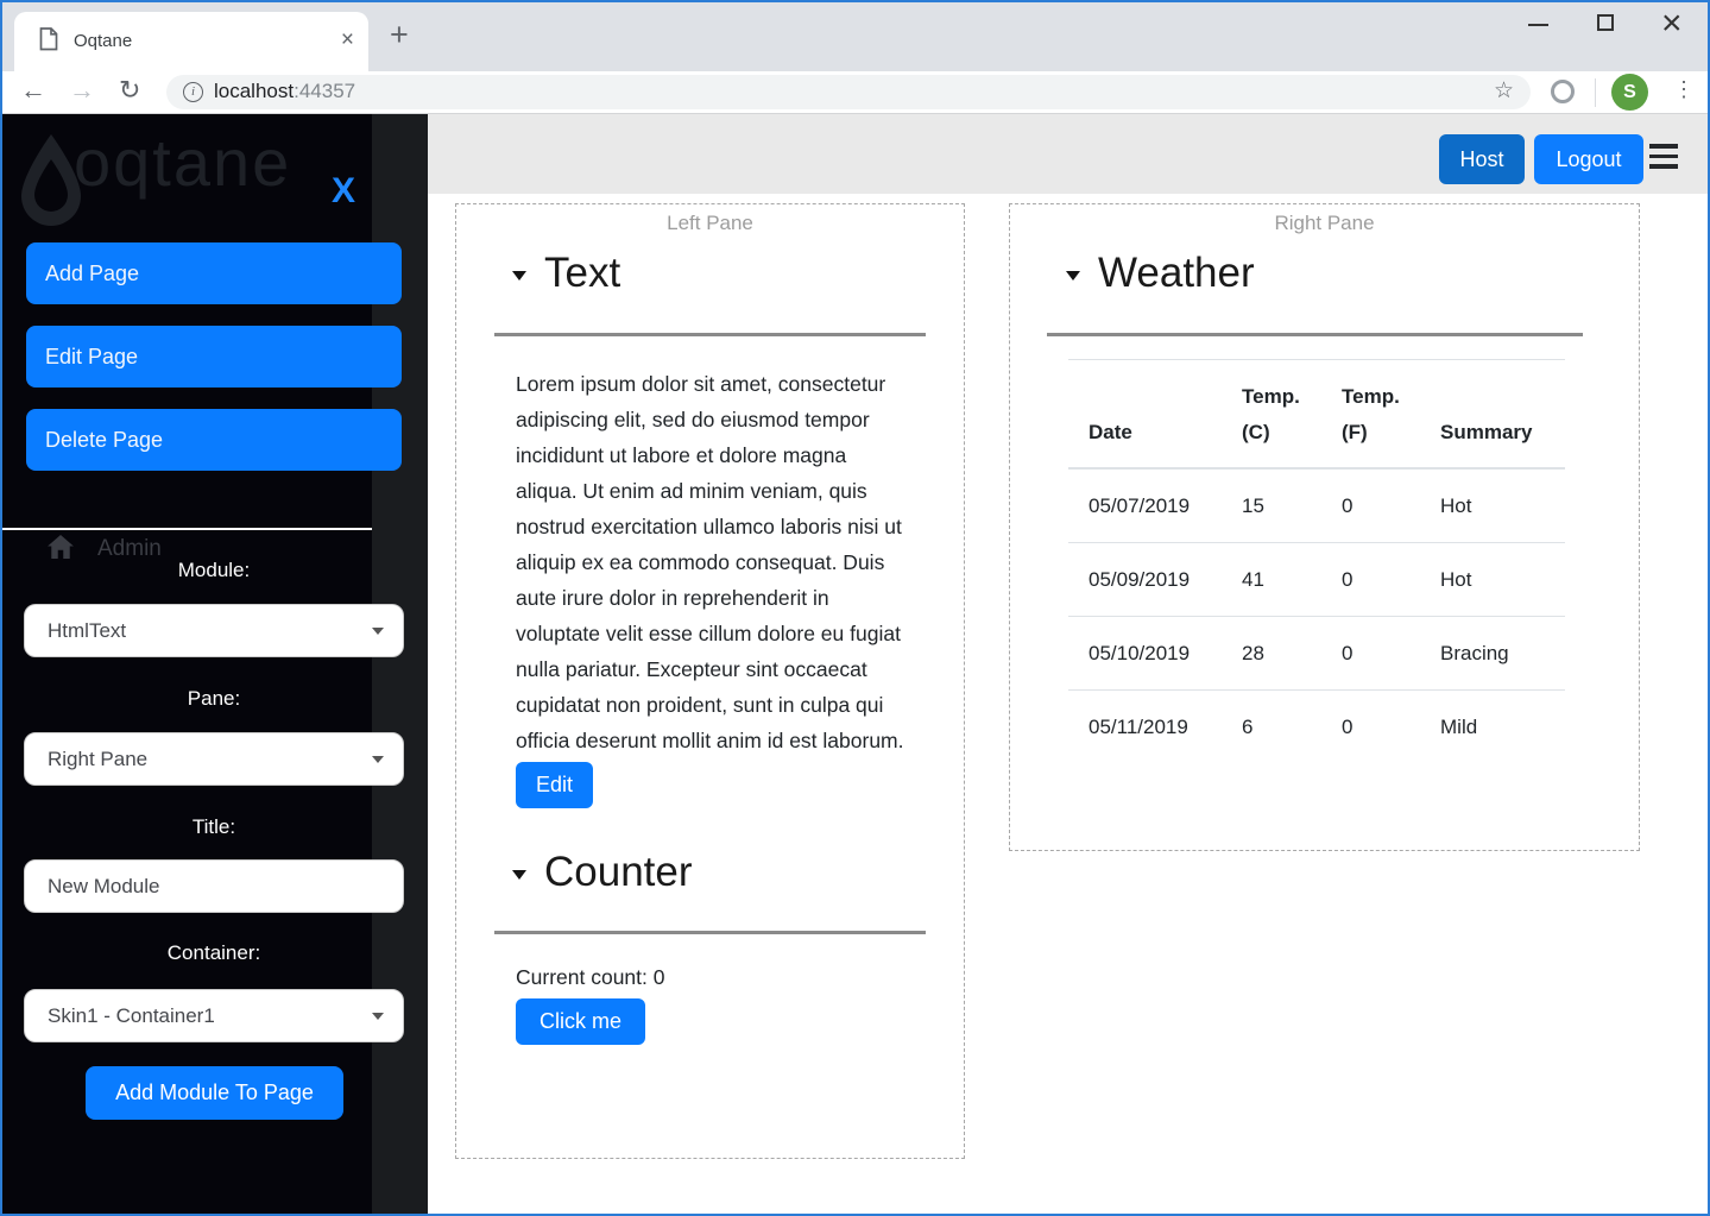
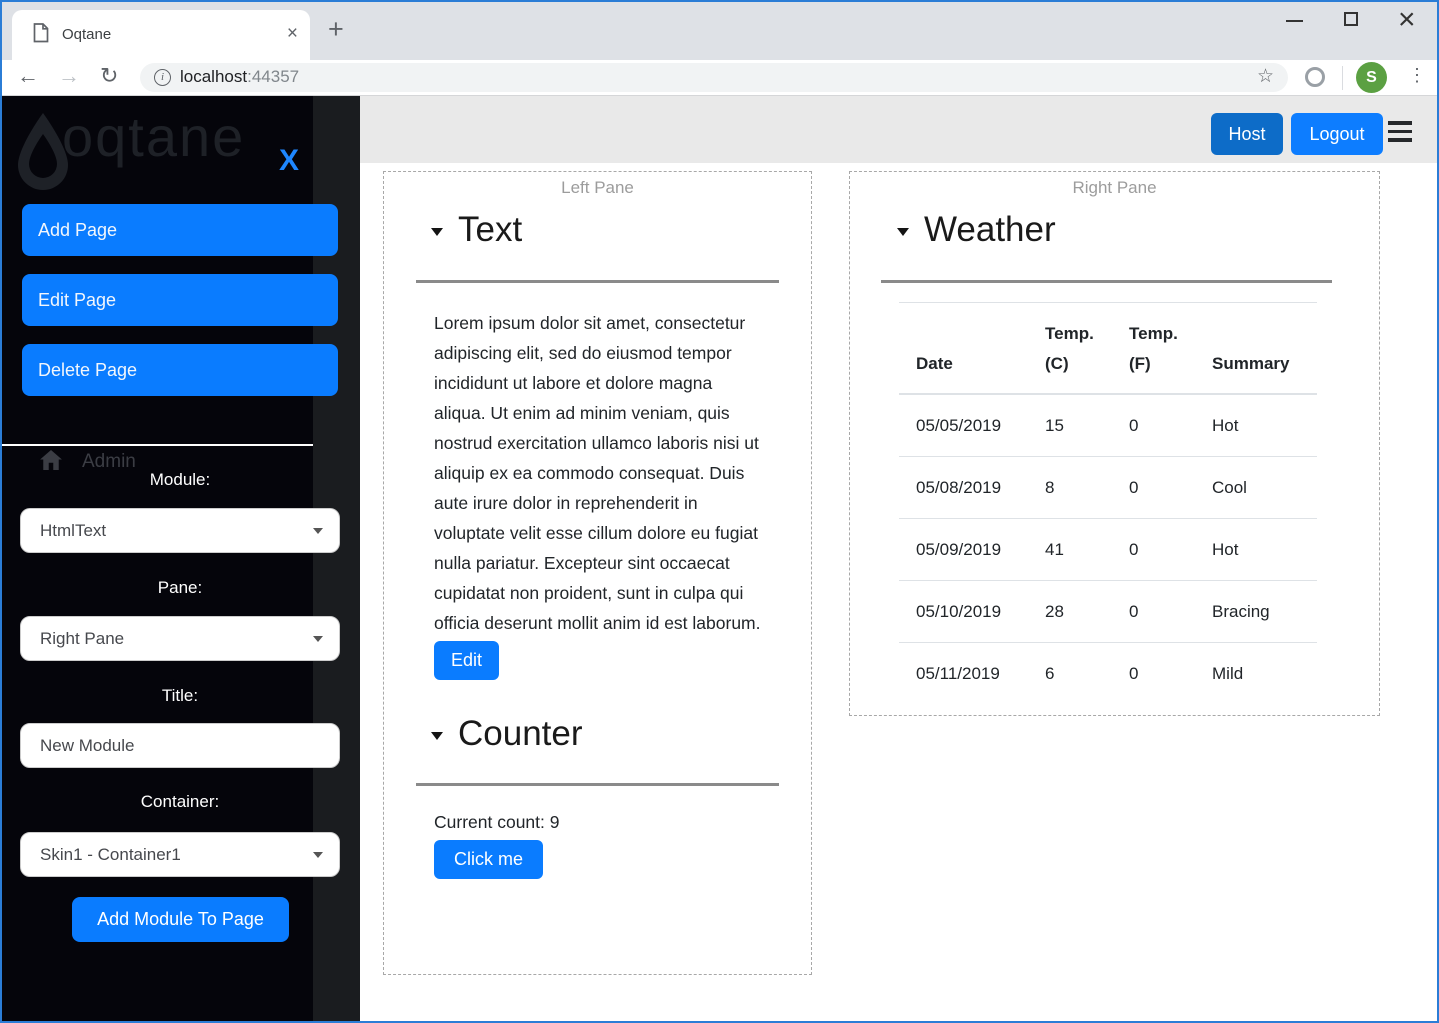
  Oqtane
  ×
  +
  ×
  ←
  →
  ↻
  i
  localhost:44357
  ☆
  S
  ⋮
  Host
  Logout
  oqtane
  Admin
  X
  Add Page
  Edit Page
  Delete Page
  Module:
  HtmlText
  Pane:
  Right Pane
  Title:
  New Module
  Container:
  Skin1 - Container1
  Add Module To Page
  Left Pane
  Text
  Lorem ipsum dolor sit amet, consectetur adipiscing elit, sed do eiusmod tempor incididunt ut labore et dolore magna aliqua. Ut enim ad minim veniam, quis nostrud exercitation ullamco laboris nisi ut aliquip ex ea commodo consequat. Duis aute irure dolor in reprehenderit in voluptate velit esse cillum dolore eu fugiat nulla pariatur. Excepteur sint occaecat cupidatat non proident, sunt in culpa qui officia deserunt mollit anim id est laborum.
  Edit
  Counter
- Current count: 0
+ Current count: 9
  Click me
  Right Pane
  Weather
  Date	Temp. (C)	Temp. (F)	Summary
- 05/07/2019	15	0	Hot
+ 05/05/2019	15	0	Hot
+ 05/08/2019	8	0	Cool
  05/09/2019	41	0	Hot
  05/10/2019	28	0	Bracing
  05/11/2019	6	0	Mild
